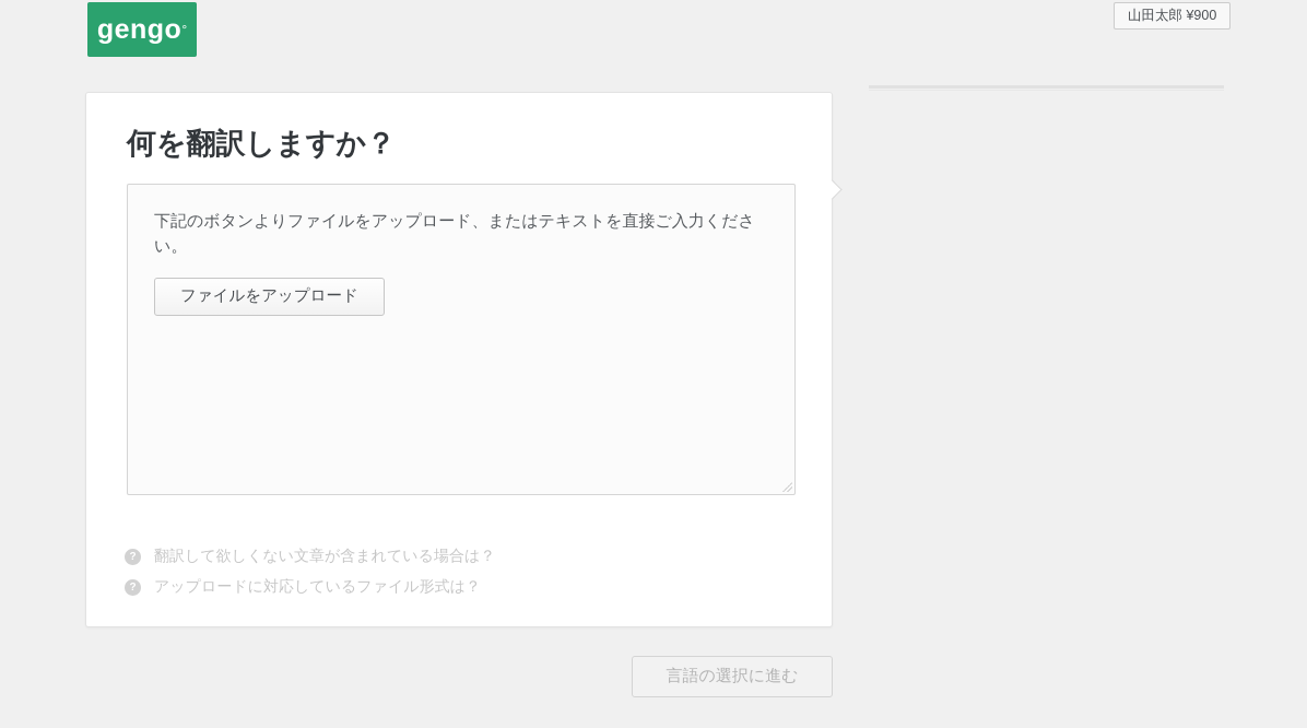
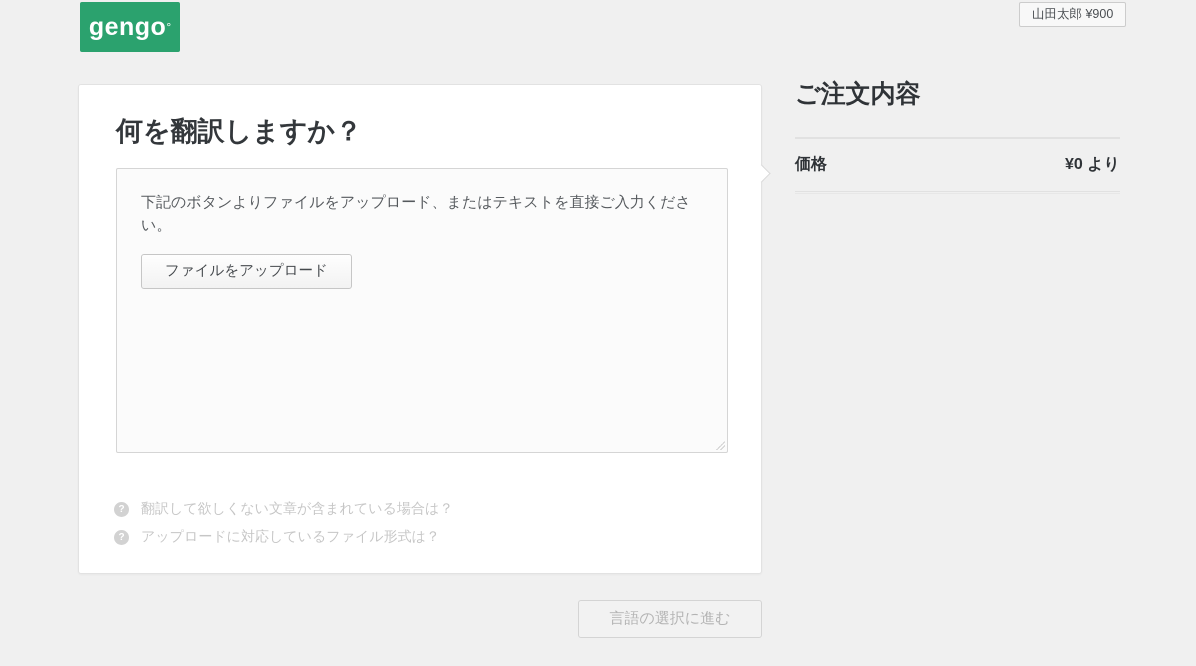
  gengo
  °
  山田太郎 ¥900
  何を翻訳しますか？
  下記のボタンよりファイルをアップロード、またはテキストを直接ご入力ください。
  ファイルをアップロード
  ?
  翻訳して欲しくない文章が含まれている場合は？
  ?
  アップロードに対応しているファイル形式は？
+ ご注文内容
+ 価格
+ ¥0 より
  言語の選択に進む
